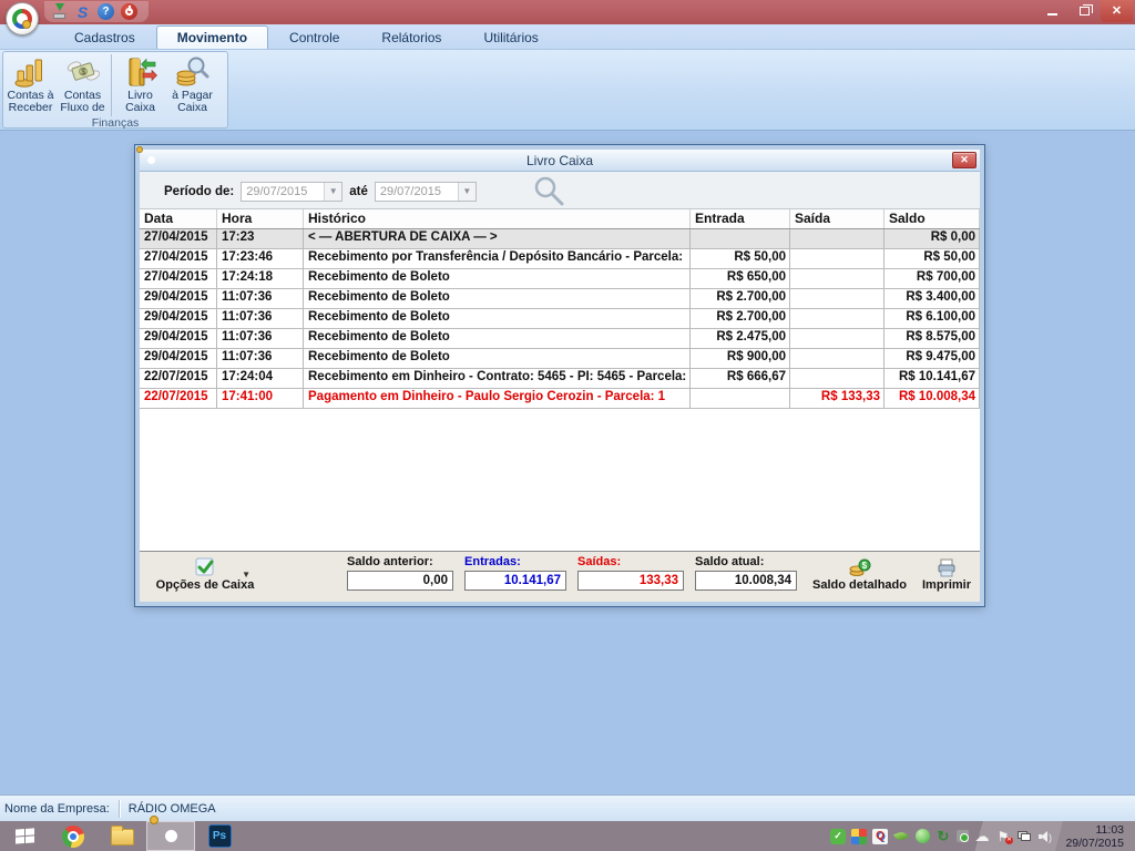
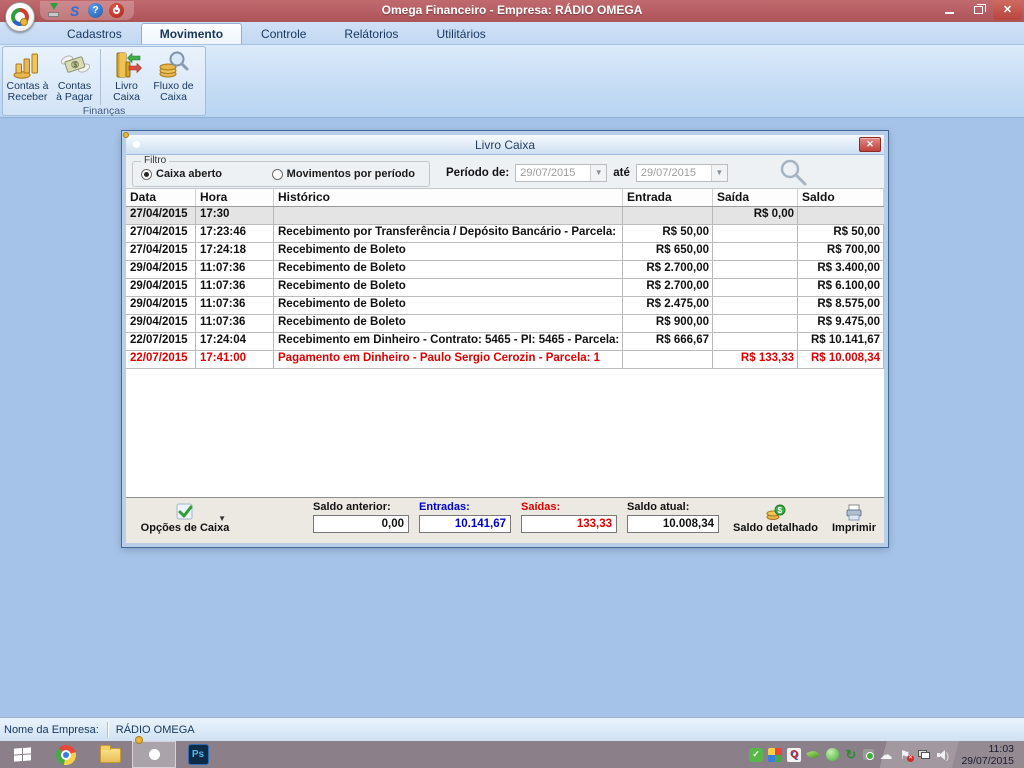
  S
  ?
+ Omega Financeiro - Empresa: RÁDIO OMEGA
  ✕
  Cadastros
  Movimento
  Controle
  Relátorios
  Utilitários
  Contas à
  Receber
  Contas
- Fluxo de
+ à Pagar
  Livro
  Caixa
- à Pagar
+ Fluxo de
  Caixa
  Finanças
  Livro Caixa
  ✕
+ Filtro
+ Caixa aberto
+ Movimentos por período
  Período de:
  29/07/2015
  ▼
  até
  29/07/2015
  ▼
  Data
  Hora
  Histórico
  Entrada
  Saída
  Saldo
  27/04/2015
- 17:23
+ 17:30
- < — ABERTURA DE CAIXA — >
  R$ 0,00
  27/04/2015
  17:23:46
  Recebimento por Transferência / Depósito Bancário - Parcela:
  R$ 50,00
  R$ 50,00
  27/04/2015
  17:24:18
  Recebimento de Boleto
  R$ 650,00
  R$ 700,00
  29/04/2015
  11:07:36
  Recebimento de Boleto
  R$ 2.700,00
  R$ 3.400,00
  29/04/2015
  11:07:36
  Recebimento de Boleto
  R$ 2.700,00
  R$ 6.100,00
  29/04/2015
  11:07:36
  Recebimento de Boleto
  R$ 2.475,00
  R$ 8.575,00
  29/04/2015
  11:07:36
  Recebimento de Boleto
  R$ 900,00
  R$ 9.475,00
  22/07/2015
  17:24:04
  Recebimento em Dinheiro - Contrato: 5465 - PI: 5465 - Parcela:
  R$ 666,67
  R$ 10.141,67
  22/07/2015
  17:41:00
  Pagamento em Dinheiro - Paulo Sergio Cerozin - Parcela: 1
  R$ 133,33
  R$ 10.008,34
  Opções de Caixa
  ▼
  Saldo anterior:
  0,00
  Entradas:
  10.141,67
  Saídas:
  133,33
  Saldo atual:
  10.008,34
  $
  Saldo detalhado
  Imprimir
  Nome da Empresa:
  RÁDIO OMEGA
  Ps
  ✓
  Q
  ↻
  ☁
  ⚑
  )
  11:03
  29/07/2015
